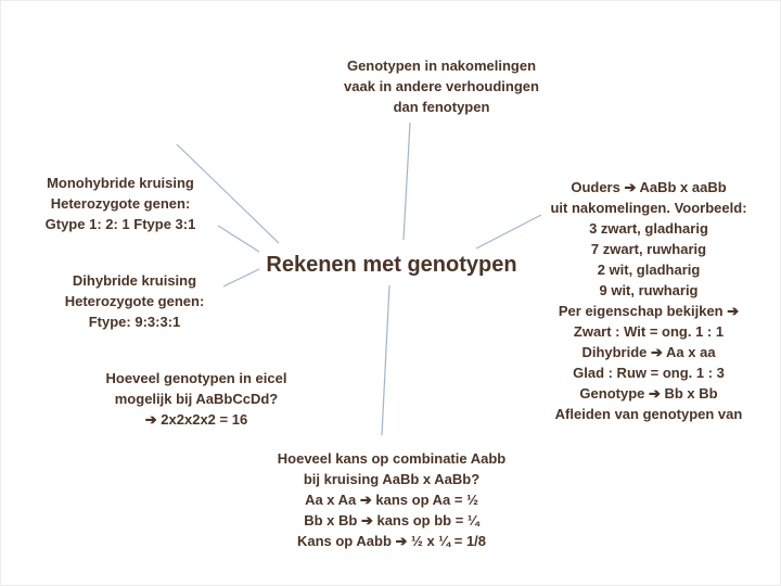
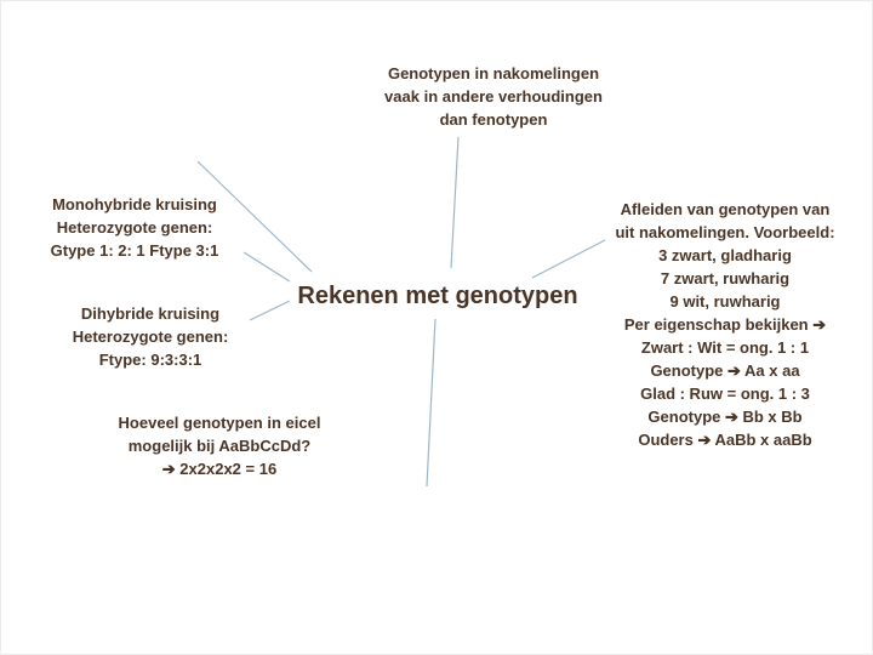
  Genotypen in nakomelingen
  vaak in andere verhoudingen
  dan fenotypen
  Monohybride kruising
  Heterozygote genen:
  Gtype 1: 2: 1 Ftype 3:1
  Dihybride kruising
  Heterozygote genen:
  Ftype: 9:3:3:1
  Rekenen met genotypen
  Hoeveel genotypen in eicel
  mogelijk bij AaBbCcDd?
  ➔ 2x2x2x2 = 16
- Ouders ➔ AaBb x aaBb
+ Afleiden van genotypen van
  uit nakomelingen. Voorbeeld:
  3 zwart, gladharig
  7 zwart, ruwharig
- 2 wit, gladharig
  9 wit, ruwharig
  Per eigenschap bekijken ➔
  Zwart : Wit = ong. 1 : 1
- Dihybride ➔ Aa x aa
+ Genotype ➔ Aa x aa
  Glad : Ruw = ong. 1 : 3
  Genotype ➔ Bb x Bb
- Afleiden van genotypen van
+ Ouders ➔ AaBb x aaBb
- Hoeveel kans op combinatie Aabb
- bij kruising AaBb x AaBb?
- Aa x Aa ➔ kans op Aa = ½
- Bb x Bb ➔ kans op bb = ¼
- Kans op Aabb ➔ ½ x ¼ = 1/8
